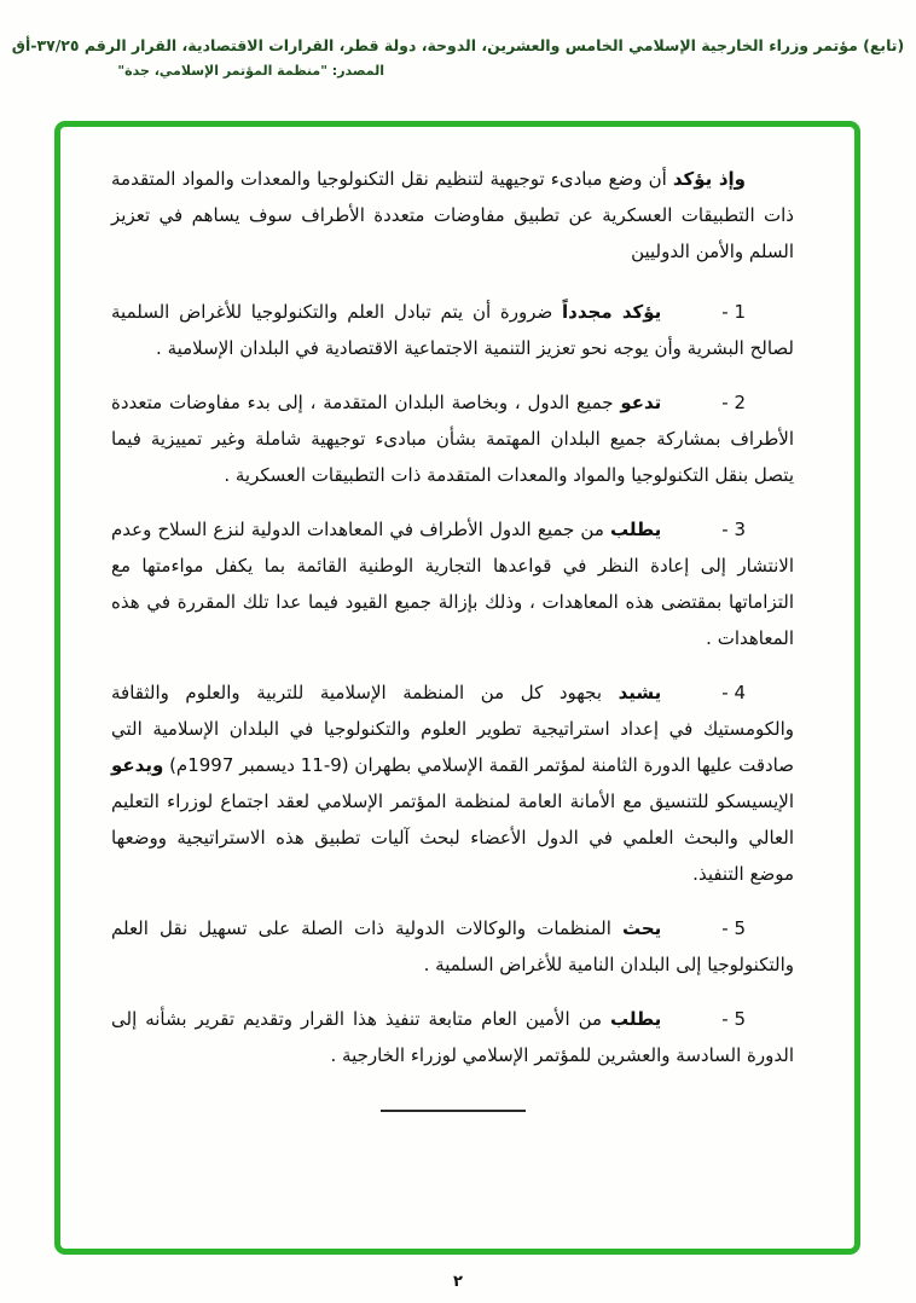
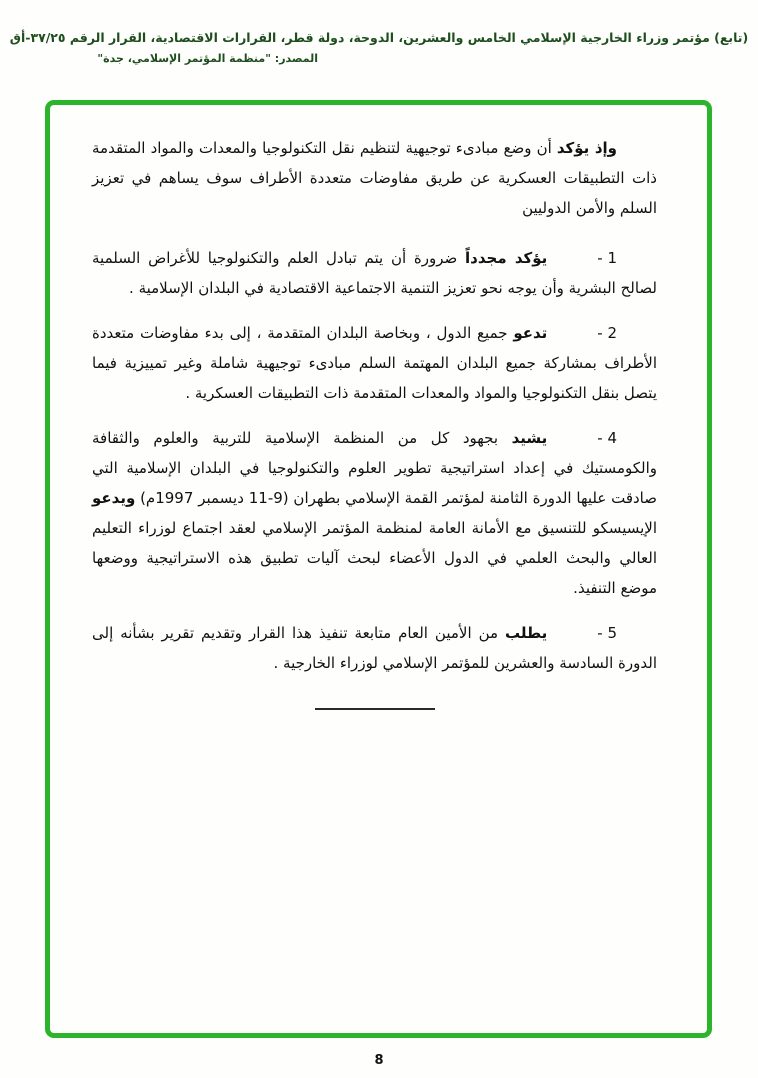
  (تابع) مؤتمر وزراء الخارجية الإسلامي الخامس والعشرين، الدوحة، دولة قطر، القرارات الاقتصادية، القرار الرقم ٣٧/٢٥-أق
  المصدر: "منظمة المؤتمر الإسلامي، جدة"
- وإذ يؤكد أن وضع مبادىء توجيهية لتنظيم نقل التكنولوجيا والمعدات والمواد المتقدمة ذات التطبيقات العسكرية عن تطبيق مفاوضات متعددة الأطراف سوف يساهم في تعزيز السلم والأمن الدوليين
+ وإذ يؤكد أن وضع مبادىء توجيهية لتنظيم نقل التكنولوجيا والمعدات والمواد المتقدمة ذات التطبيقات العسكرية عن طريق مفاوضات متعددة الأطراف سوف يساهم في تعزيز السلم والأمن الدوليين
  - 1يؤكد مجدداً ضرورة أن يتم تبادل العلم والتكنولوجيا للأغراض السلمية لصالح البشرية وأن يوجه نحو تعزيز التنمية الاجتماعية الاقتصادية في البلدان الإسلامية .
- - 2تدعو جميع الدول ، وبخاصة البلدان المتقدمة ، إلى بدء مفاوضات متعددة الأطراف بمشاركة جميع البلدان المهتمة بشأن مبادىء توجيهية شاملة وغير تمييزية فيما يتصل بنقل التكنولوجيا والمواد والمعدات المتقدمة ذات التطبيقات العسكرية .
+ - 2تدعو جميع الدول ، وبخاصة البلدان المتقدمة ، إلى بدء مفاوضات متعددة الأطراف بمشاركة جميع البلدان المهتمة السلم مبادىء توجيهية شاملة وغير تمييزية فيما يتصل بنقل التكنولوجيا والمواد والمعدات المتقدمة ذات التطبيقات العسكرية .
- - 3يطلب من جميع الدول الأطراف في المعاهدات الدولية لنزع السلاح وعدم الانتشار إلى إعادة النظر في قواعدها التجارية الوطنية القائمة بما يكفل مواءمتها مع التزاماتها بمقتضى هذه المعاهدات ، وذلك بإزالة جميع القيود فيما عدا تلك المقررة في هذه المعاهدات .
  - 4يشيد بجهود كل من المنظمة الإسلامية للتربية والعلوم والثقافة والكومستيك في إعداد استراتيجية تطوير العلوم والتكنولوجيا في البلدان الإسلامية التي صادقت عليها الدورة الثامنة لمؤتمر القمة الإسلامي بطهران (9-11 ديسمبر 1997م) ويدعو الإيسيسكو للتنسيق مع الأمانة العامة لمنظمة المؤتمر الإسلامي لعقد اجتماع لوزراء التعليم العالي والبحث العلمي في الدول الأعضاء لبحث آليات تطبيق هذه الاستراتيجية ووضعها موضع التنفيذ.
- - 5يحث المنظمات والوكالات الدولية ذات الصلة على تسهيل نقل العلم والتكنولوجيا إلى البلدان النامية للأغراض السلمية .
  - 5يطلب من الأمين العام متابعة تنفيذ هذا القرار وتقديم تقرير بشأنه إلى الدورة السادسة والعشرين للمؤتمر الإسلامي لوزراء الخارجية .
- ٢
+ 8
